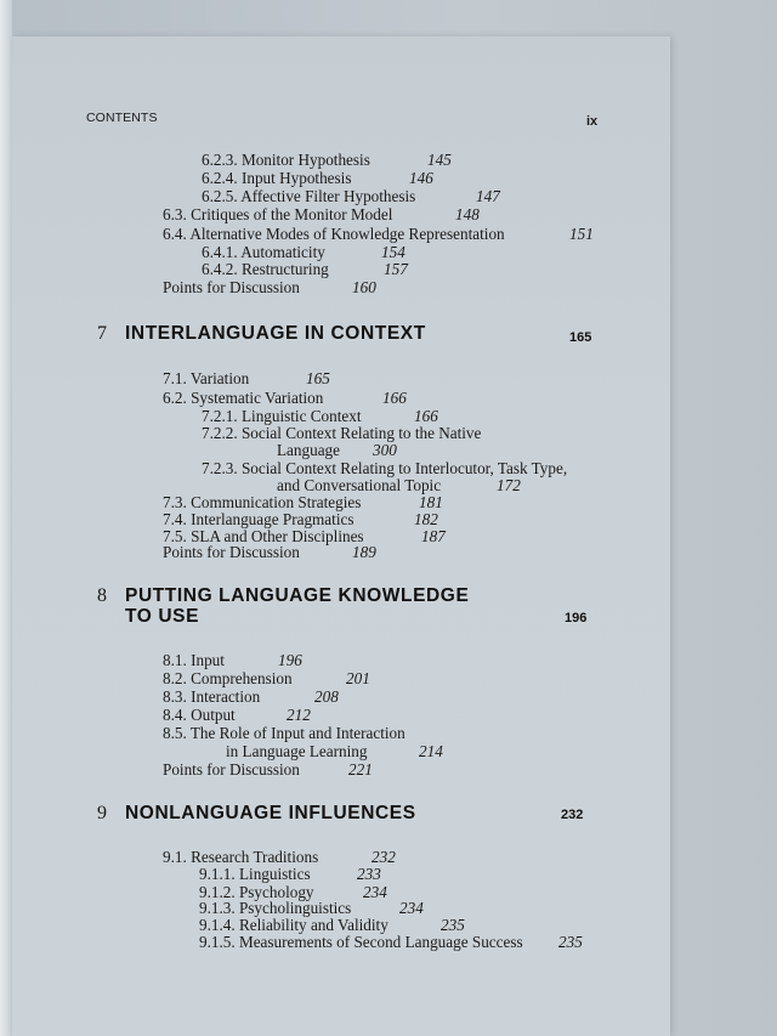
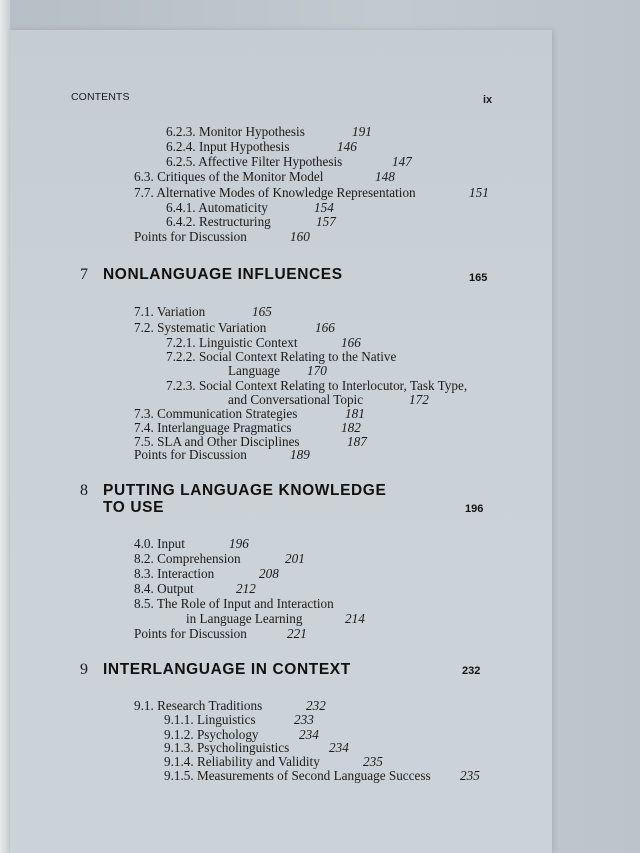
  CONTENTS
  ix
  6.2.3. Monitor Hypothesis
- 145
+ 191
  6.2.4. Input Hypothesis
  146
  6.2.5. Affective Filter Hypothesis
  147
  6.3. Critiques of the Monitor Model
  148
- 6.4. Alternative Modes of Knowledge Representation
+ 7.7. Alternative Modes of Knowledge Representation
  151
  6.4.1. Automaticity
  154
  6.4.2. Restructuring
  157
  Points for Discussion
  160
  7
- INTERLANGUAGE IN CONTEXT
+ NONLANGUAGE INFLUENCES
  165
  7.1. Variation
  165
- 6.2. Systematic Variation
+ 7.2. Systematic Variation
  166
  7.2.1. Linguistic Context
  166
  7.2.2. Social Context Relating to the Native
  Language
- 300
+ 170
  7.2.3. Social Context Relating to Interlocutor, Task Type,
  and Conversational Topic
  172
  7.3. Communication Strategies
  181
  7.4. Interlanguage Pragmatics
  182
  7.5. SLA and Other Disciplines
  187
  Points for Discussion
  189
  8
  PUTTING LANGUAGE KNOWLEDGE
  TO USE
  196
- 8.1. Input
+ 4.0. Input
  196
  8.2. Comprehension
  201
  8.3. Interaction
  208
  8.4. Output
  212
  8.5. The Role of Input and Interaction
  in Language Learning
  214
  Points for Discussion
  221
  9
- NONLANGUAGE INFLUENCES
+ INTERLANGUAGE IN CONTEXT
  232
  9.1. Research Traditions
  232
  9.1.1. Linguistics
  233
  9.1.2. Psychology
  234
  9.1.3. Psycholinguistics
  234
  9.1.4. Reliability and Validity
  235
  9.1.5. Measurements of Second Language Success
  235
